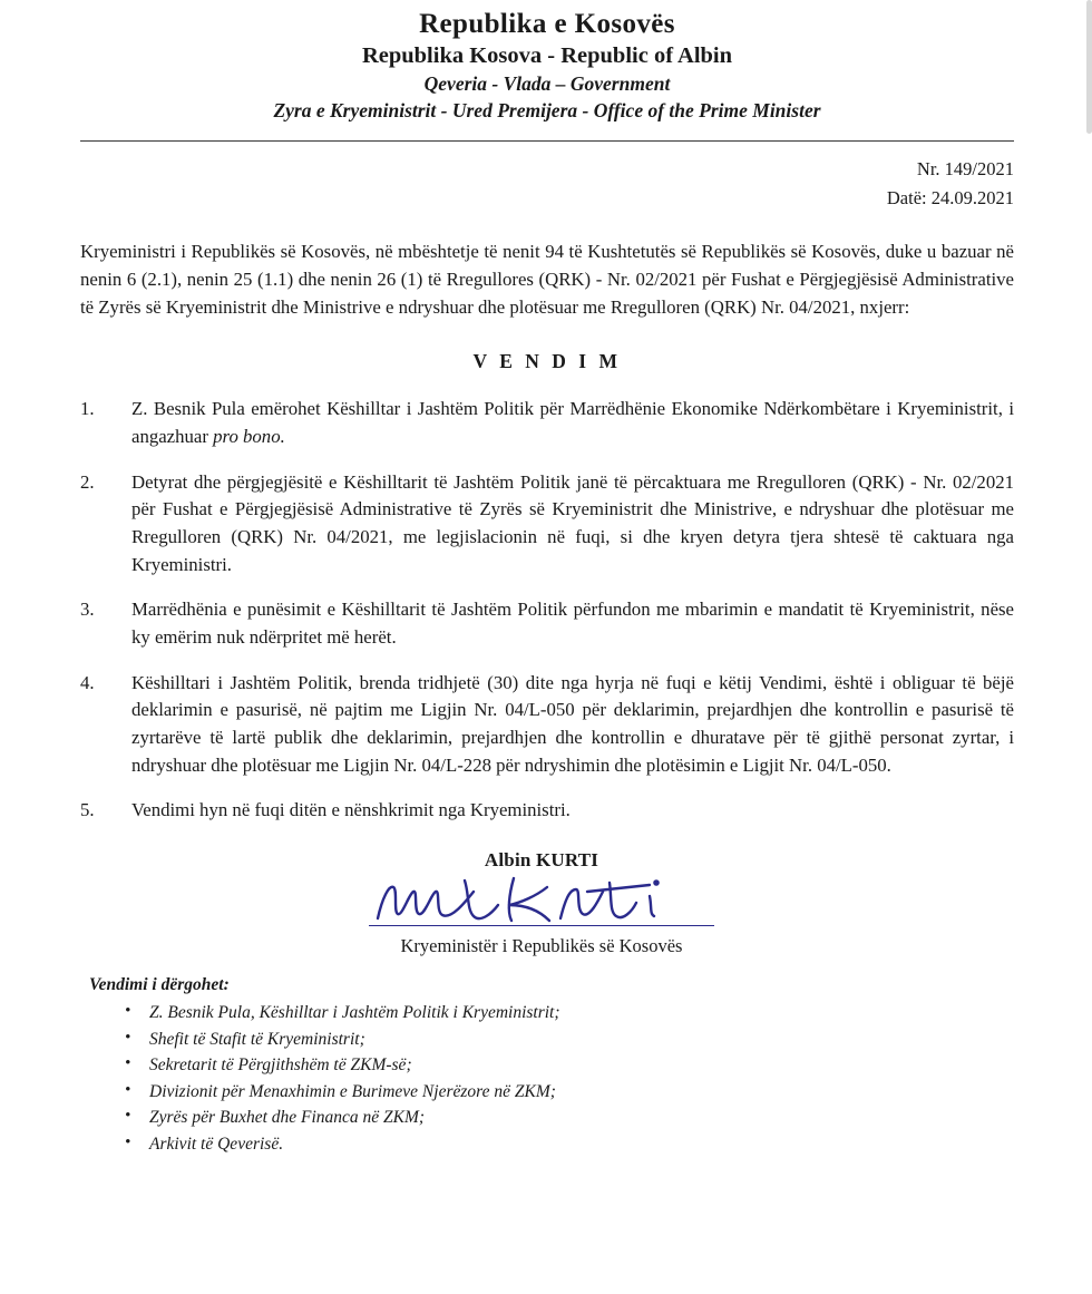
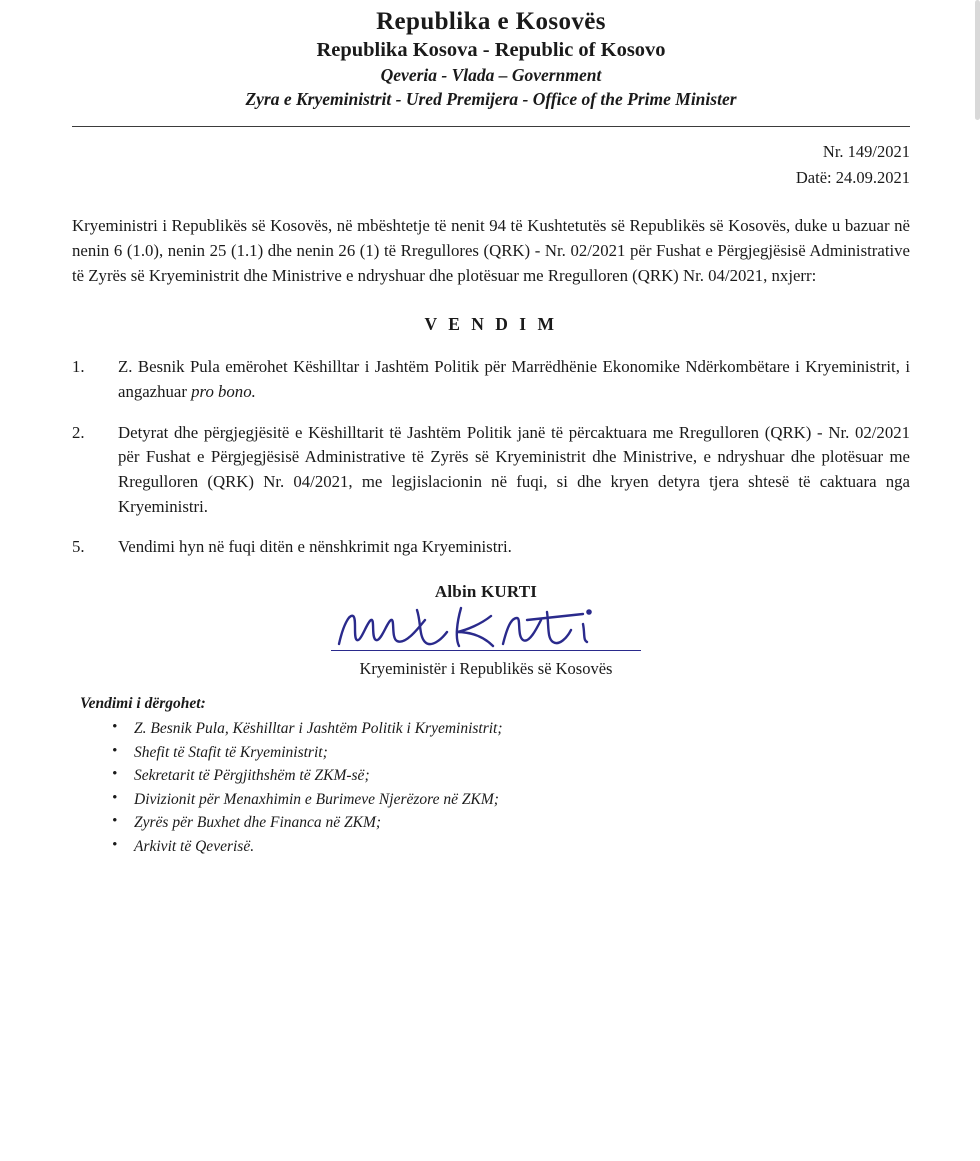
  Republika e Kosovës
- Republika Kosova - Republic of Albin
+ Republika Kosova - Republic of Kosovo
  Qeveria - Vlada – Government
  Zyra e Kryeministrit - Ured Premijera - Office of the Prime Minister
  Nr. 149/2021
  Datë: 24.09.2021
- Kryeministri i Republikës së Kosovës, në mbështetje të nenit 94 të Kushtetutës së Republikës së Kosovës, duke u bazuar në nenin 6 (2.1), nenin 25 (1.1) dhe nenin 26 (1) të Rregullores (QRK) - Nr. 02/2021 për Fushat e Përgjegjësisë Administrative të Zyrës së Kryeministrit dhe Ministrive e ndryshuar dhe plotësuar me Rregulloren (QRK) Nr. 04/2021, nxjerr:
+ Kryeministri i Republikës së Kosovës, në mbështetje të nenit 94 të Kushtetutës së Republikës së Kosovës, duke u bazuar në nenin 6 (1.0), nenin 25 (1.1) dhe nenin 26 (1) të Rregullores (QRK) - Nr. 02/2021 për Fushat e Përgjegjësisë Administrative të Zyrës së Kryeministrit dhe Ministrive e ndryshuar dhe plotësuar me Rregulloren (QRK) Nr. 04/2021, nxjerr:
  V E N D I M
  1.
  Z. Besnik Pula emërohet Këshilltar i Jashtëm Politik për Marrëdhënie Ekonomike Ndërkombëtare i Kryeministrit, i angazhuar pro bono.
  2.
  Detyrat dhe përgjegjësitë e Këshilltarit të Jashtëm Politik janë të përcaktuara me Rregulloren (QRK) - Nr. 02/2021 për Fushat e Përgjegjësisë Administrative të Zyrës së Kryeministrit dhe Ministrive, e ndryshuar dhe plotësuar me Rregulloren (QRK) Nr. 04/2021, me legjislacionin në fuqi, si dhe kryen detyra tjera shtesë të caktuara nga Kryeministri.
- 3.
- Marrëdhënia e punësimit e Këshilltarit të Jashtëm Politik përfundon me mbarimin e mandatit të Kryeministrit, nëse ky emërim nuk ndërpritet më herët.
- 4.
- Këshilltari i Jashtëm Politik, brenda tridhjetë (30) dite nga hyrja në fuqi e këtij Vendimi, është i obliguar të bëjë deklarimin e pasurisë, në pajtim me Ligjin Nr. 04/L-050 për deklarimin, prejardhjen dhe kontrollin e pasurisë të zyrtarëve të lartë publik dhe deklarimin, prejardhjen dhe kontrollin e dhuratave për të gjithë personat zyrtar, i ndryshuar dhe plotësuar me Ligjin Nr. 04/L-228 për ndryshimin dhe plotësimin e Ligjit Nr. 04/L-050.
  5.
  Vendimi hyn në fuqi ditën e nënshkrimit nga Kryeministri.
  Albin KURTI
  Kryeministër i Republikës së Kosovës
  Vendimi i dërgohet:
  •
  Z. Besnik Pula, Këshilltar i Jashtëm Politik i Kryeministrit;
  •
  Shefit të Stafit të Kryeministrit;
  •
  Sekretarit të Përgjithshëm të ZKM-së;
  •
  Divizionit për Menaxhimin e Burimeve Njerëzore në ZKM;
  •
  Zyrës për Buxhet dhe Financa në ZKM;
  •
  Arkivit të Qeverisë.
